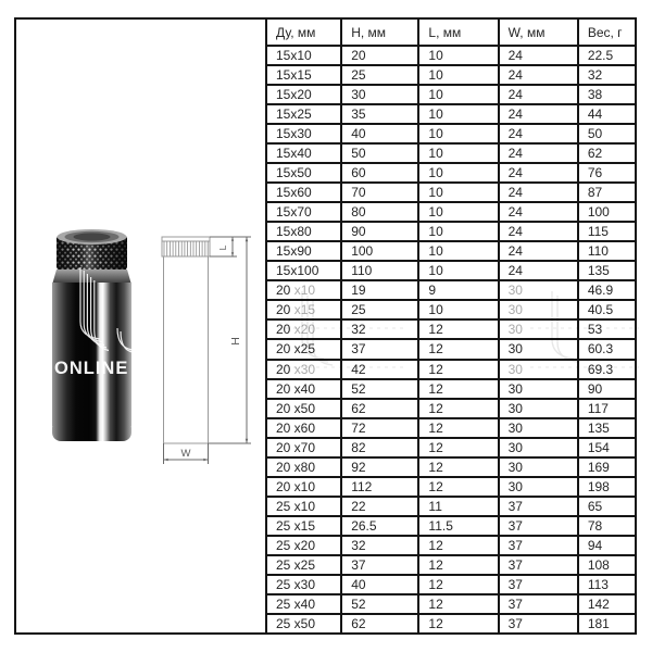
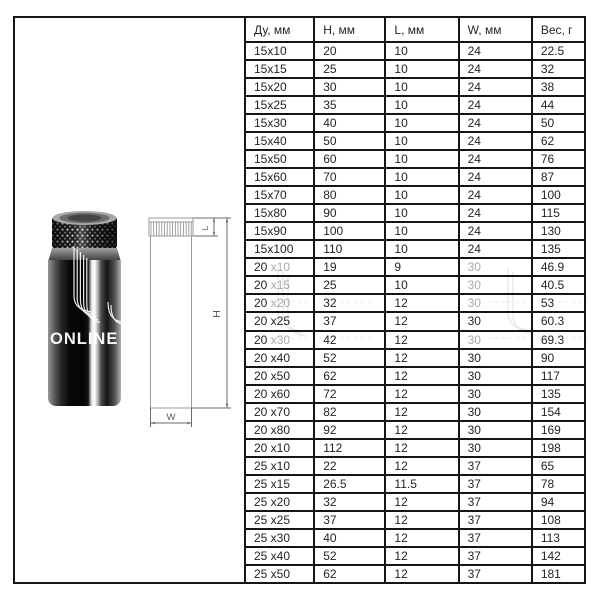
  ONLINE
  W
  Ду, мм	Н, мм	L, мм	W, мм	Вес, г
  15x10	20	10	24	22.5
  15x15	25	10	24	32
  15x20	30	10	24	38
  15x25	35	10	24	44
  15x30	40	10	24	50
  15x40	50	10	24	62
  15x50	60	10	24	76
  15x60	70	10	24	87
  15x70	80	10	24	100
  15x80	90	10	24	115
- 15x90	100	10	24	110
+ 15x90	100	10	24	130
  15x100	110	10	24	135
  20 x10	19	9	30	46.9
  20 x15	25	10	30	40.5
  20 x20	32	12	30	53
  20 x25	37	12	30	60.3
  20 x30	42	12	30	69.3
  20 x40	52	12	30	90
  20 x50	62	12	30	117
  20 x60	72	12	30	135
  20 x70	82	12	30	154
  20 x80	92	12	30	169
  20 x10	112	12	30	198
- 25 x10	22	11	37	65
+ 25 x10	22	12	37	65
  25 x15	26.5	11.5	37	78
  25 x20	32	12	37	94
  25 x25	37	12	37	108
  25 x30	40	12	37	113
  25 x40	52	12	37	142
  25 x50	62	12	37	181
